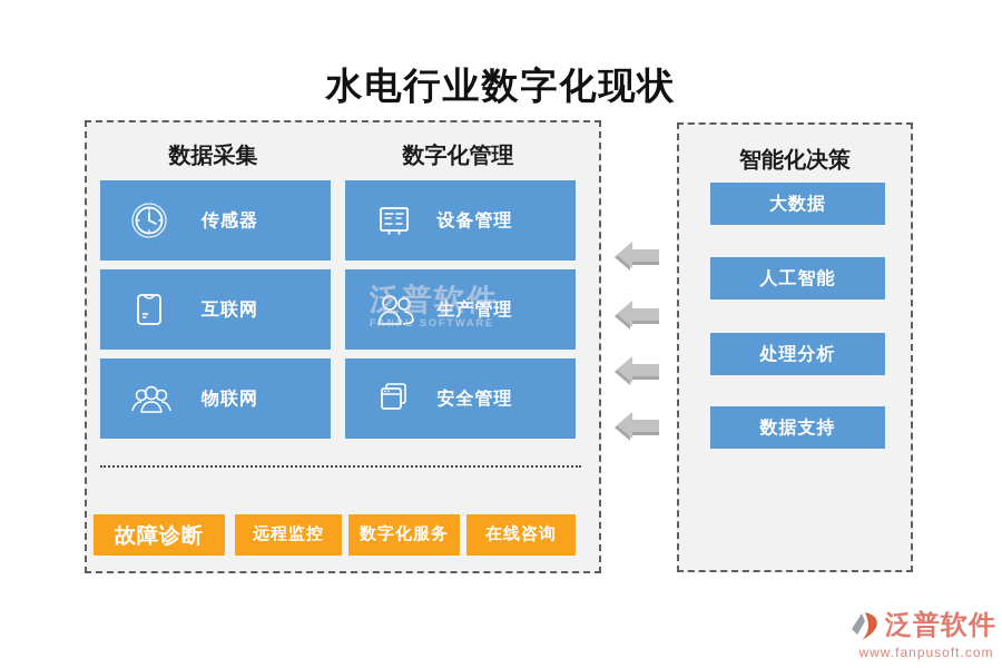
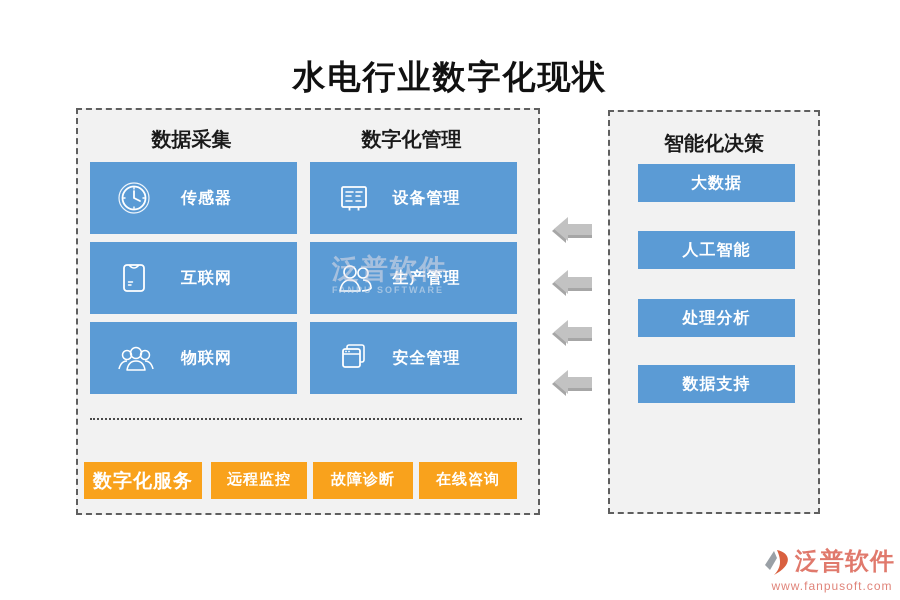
  水电行业数字化现状
  数据采集
  数字化管理
  传感器
  互联网
  物联网
  设备管理
  生产管理
  安全管理
- 故障诊断
+ 数字化服务
  远程监控
- 数字化服务
+ 故障诊断
  在线咨询
  智能化决策
  大数据
  人工智能
  处理分析
  数据支持
  泛普软件
  FANPU SOFTWARE
  泛普软件
  www.fanpusoft.com
